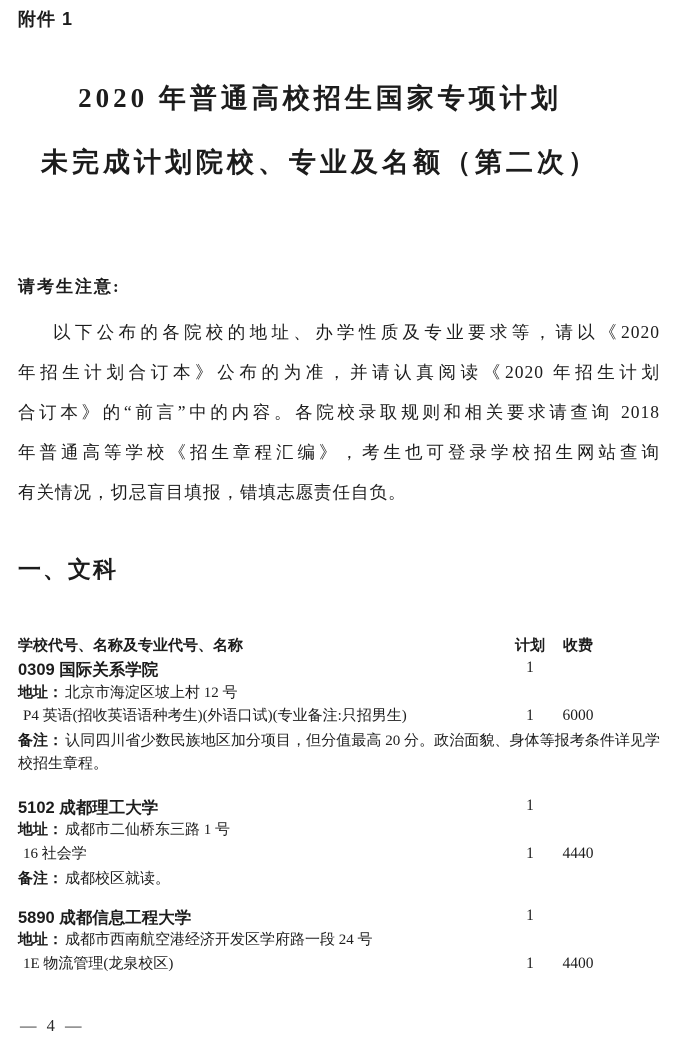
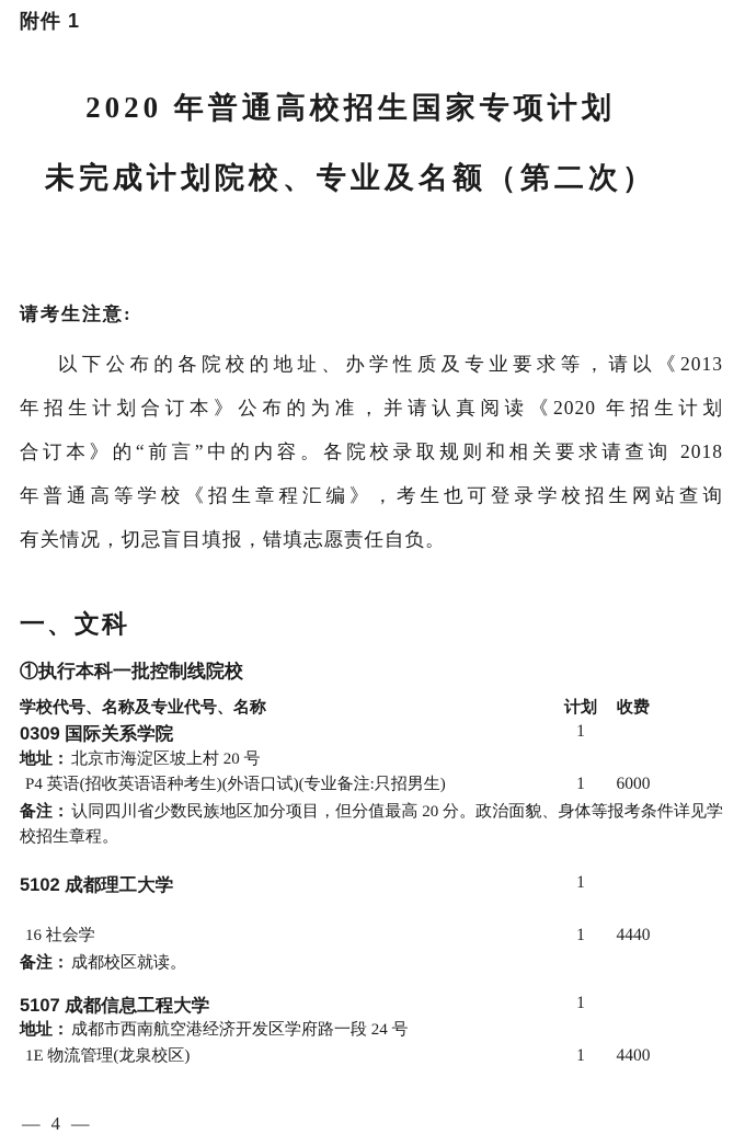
  附件 1
  2020 年普通高校招生国家专项计划
  未完成计划院校、专业及名额（第二次）
  请考生注意:
- 以下公布的各院校的地址、办学性质及专业要求等，请以《2020
+ 以下公布的各院校的地址、办学性质及专业要求等，请以《2013
  年招生计划合订本》公布的为准，并请认真阅读《2020 年招生计划
  合订本》的“前言”中的内容。各院校录取规则和相关要求请查询 2018
  年普通高等学校《招生章程汇编》，考生也可登录学校招生网站查询
  有关情况，切忌盲目填报，错填志愿责任自负。
  一、文科
+ ①执行本科一批控制线院校
  学校代号、名称及专业代号、名称
  计划
  收费
  0309 国际关系学院
  1
- 地址： 北京市海淀区坡上村 12 号
+ 地址： 北京市海淀区坡上村 20 号
  P4 英语(招收英语语种考生)(外语口试)(专业备注:只招男生)
  1
  6000
  备注： 认同四川省少数民族地区加分项目，但分值最高 20 分。政治面貌、身体等报考条件详见学校招生章程。
  5102 成都理工大学
  1
- 地址： 成都市二仙桥东三路 1 号
  16 社会学
  1
  4440
  备注： 成都校区就读。
- 5890 成都信息工程大学
+ 5107 成都信息工程大学
  1
  地址： 成都市西南航空港经济开发区学府路一段 24 号
  1E 物流管理(龙泉校区)
  1
  4400
  — 4 —
